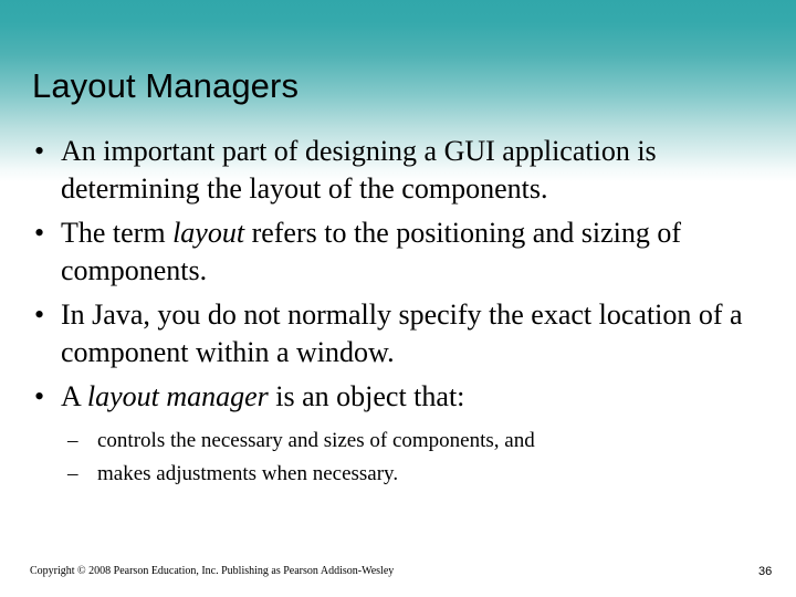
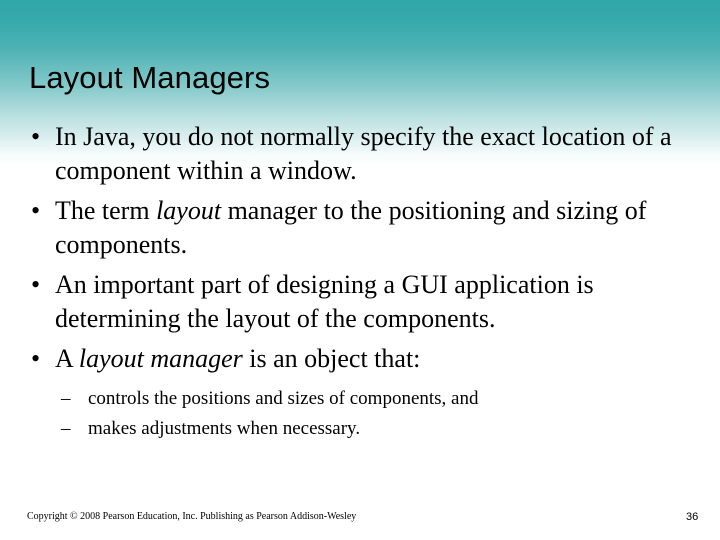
  Layout Managers
  •
- An important part of designing a GUI application is determining the layout of the components.
+ In Java, you do not normally specify the exact location of a component within a window.
  •
- The term layout refers to the positioning and sizing of components.
+ The term layout manager to the positioning and sizing of components.
  •
- In Java, you do not normally specify the exact location of a component within a window.
+ An important part of designing a GUI application is determining the layout of the components.
  •
  A layout manager is an object that:
  –
- controls the necessary and sizes of components, and
+ controls the positions and sizes of components, and
  –
  makes adjustments when necessary.
  Copyright © 2008 Pearson Education, Inc. Publishing as Pearson Addison-Wesley
  36
